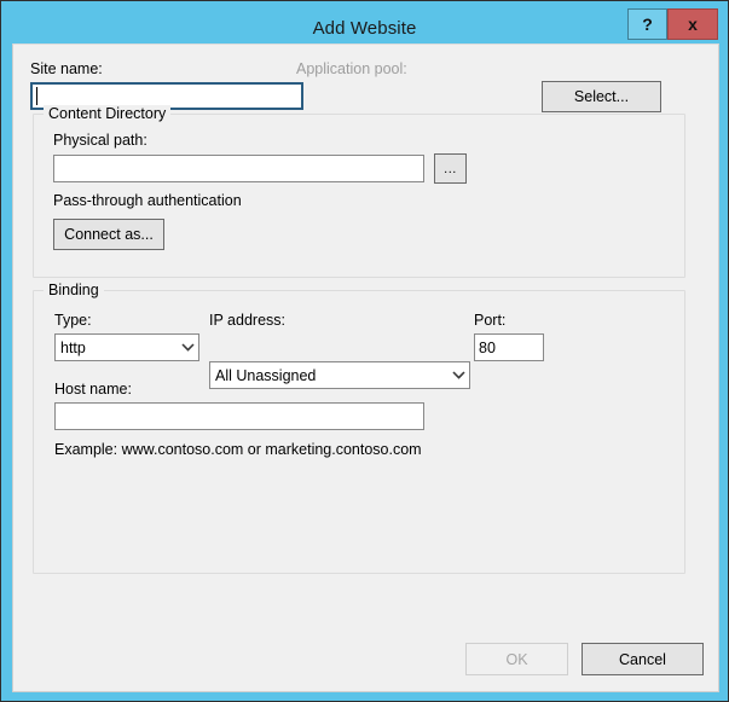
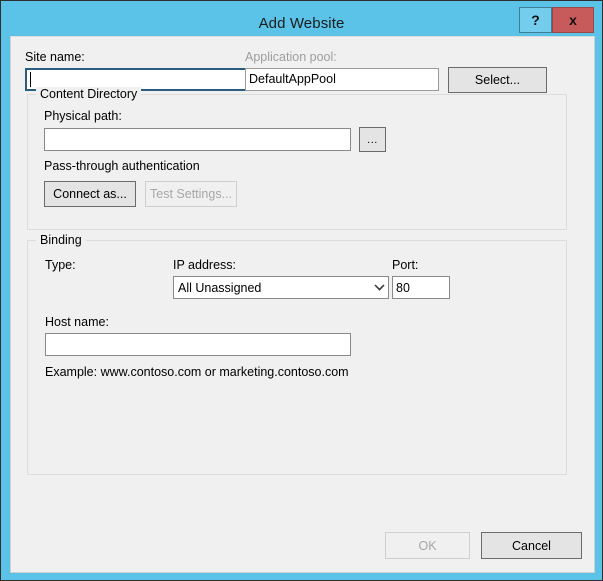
  Add Website
  ?
  x
  Site name:
  Application pool:
+ DefaultAppPool
  Select...
  Content Directory
  Physical path:
  ...
  Pass-through authentication
  Connect as...
+ Test Settings...
  Binding
  Type:
- http
  IP address:
  All Unassigned
  Port:
  80
  Host name:
  Example: www.contoso.com or marketing.contoso.com
  OK
  Cancel
